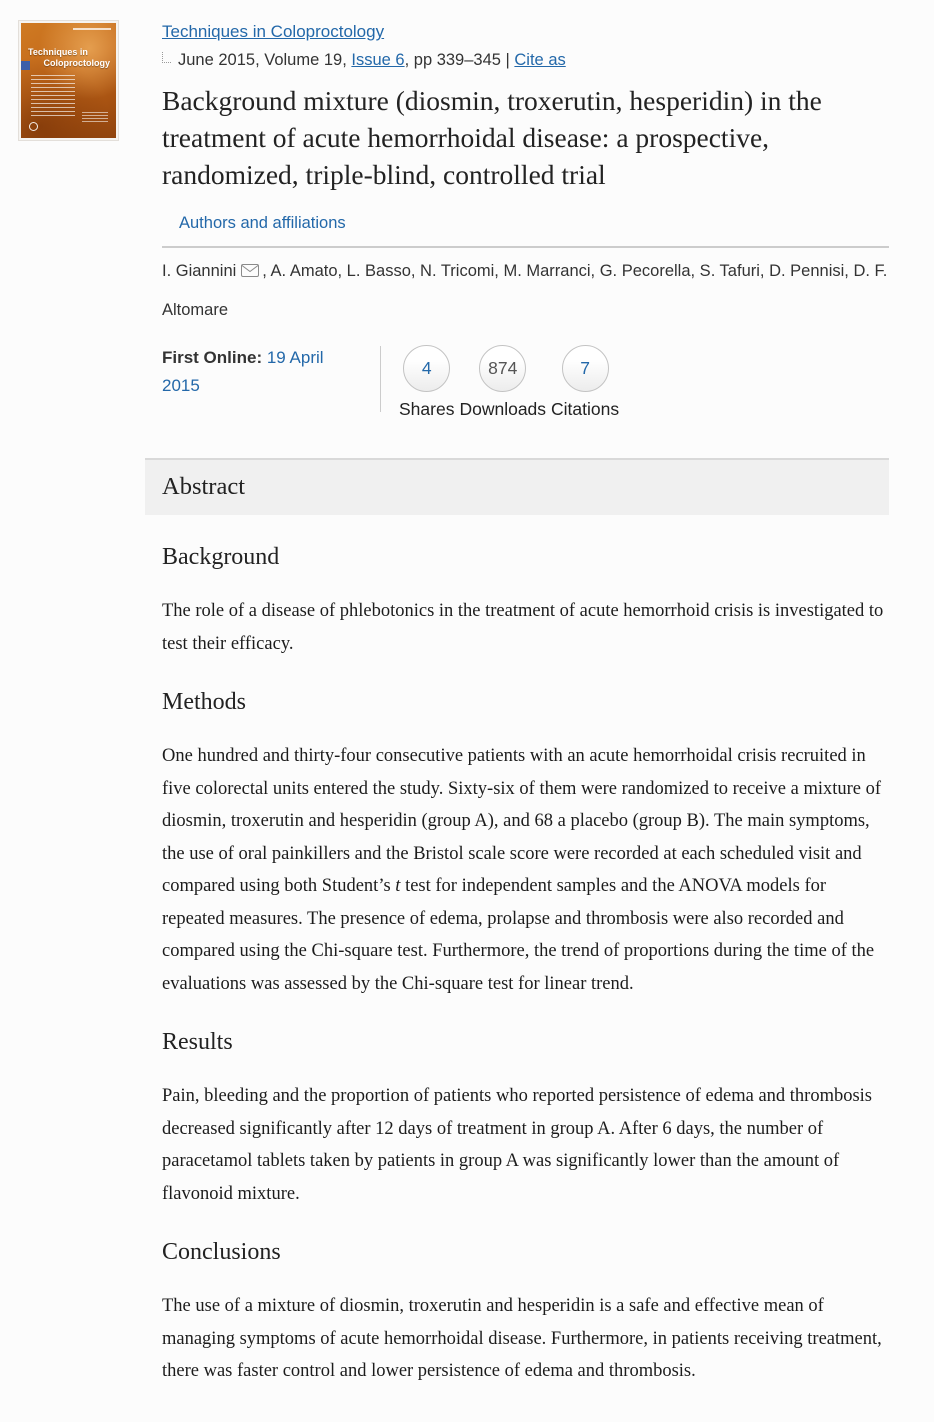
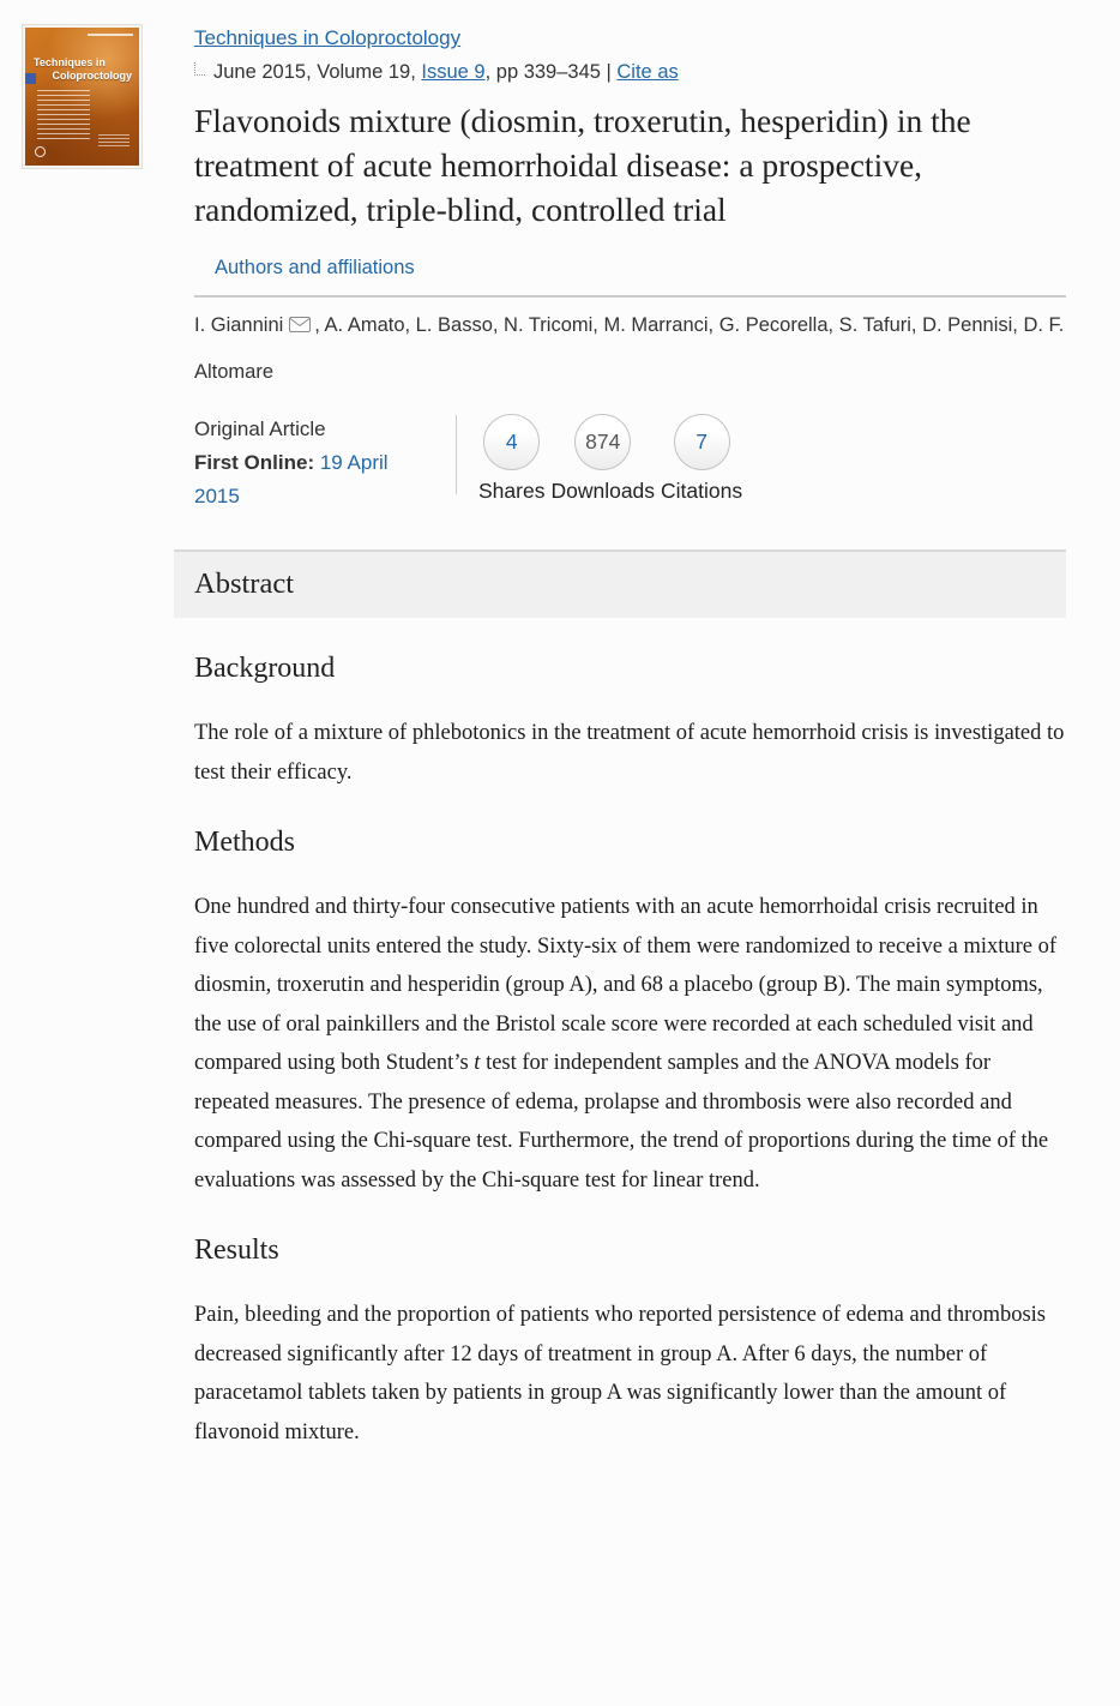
  Techniques in
  Coloproctology
  Techniques in Coloproctology
- June 2015, Volume 19, Issue 6, pp 339–345 | Cite as
+ June 2015, Volume 19, Issue 9, pp 339–345 | Cite as
- Background mixture (diosmin, troxerutin, hesperidin) in the treatment of acute hemorrhoidal disease: a prospective, randomized, triple-blind, controlled trial
+ Flavonoids mixture (diosmin, troxerutin, hesperidin) in the treatment of acute hemorrhoidal disease: a prospective, randomized, triple-blind, controlled trial
  Authors and affiliations
  I. Giannini , A. Amato, L. Basso, N. Tricomi, M. Marranci, G. Pecorella, S. Tafuri, D. Pennisi, D. F. Altomare
+ Original Article
  First Online: 19 April 2015
  4
  Shares
  874
  Downloads
  7
  Citations
  Abstract
  Background
- The role of a disease of phlebotonics in the treatment of acute hemorrhoid crisis is investigated to test their efficacy.
+ The role of a mixture of phlebotonics in the treatment of acute hemorrhoid crisis is investigated to test their efficacy.
  Methods
  One hundred and thirty-four consecutive patients with an acute hemorrhoidal crisis recruited in five colorectal units entered the study. Sixty-six of them were randomized to receive a mixture of diosmin, troxerutin and hesperidin (group A), and 68 a placebo (group B). The main symptoms, the use of oral painkillers and the Bristol scale score were recorded at each scheduled visit and compared using both Student’s t test for independent samples and the ANOVA models for repeated measures. The presence of edema, prolapse and thrombosis were also recorded and compared using the Chi-square test. Furthermore, the trend of proportions during the time of the evaluations was assessed by the Chi-square test for linear trend.
  Results
  Pain, bleeding and the proportion of patients who reported persistence of edema and thrombosis decreased significantly after 12 days of treatment in group A. After 6 days, the number of paracetamol tablets taken by patients in group A was significantly lower than the amount of flavonoid mixture.
- Conclusions
- The use of a mixture of diosmin, troxerutin and hesperidin is a safe and effective mean of managing symptoms of acute hemorrhoidal disease. Furthermore, in patients receiving treatment, there was faster control and lower persistence of edema and thrombosis.
